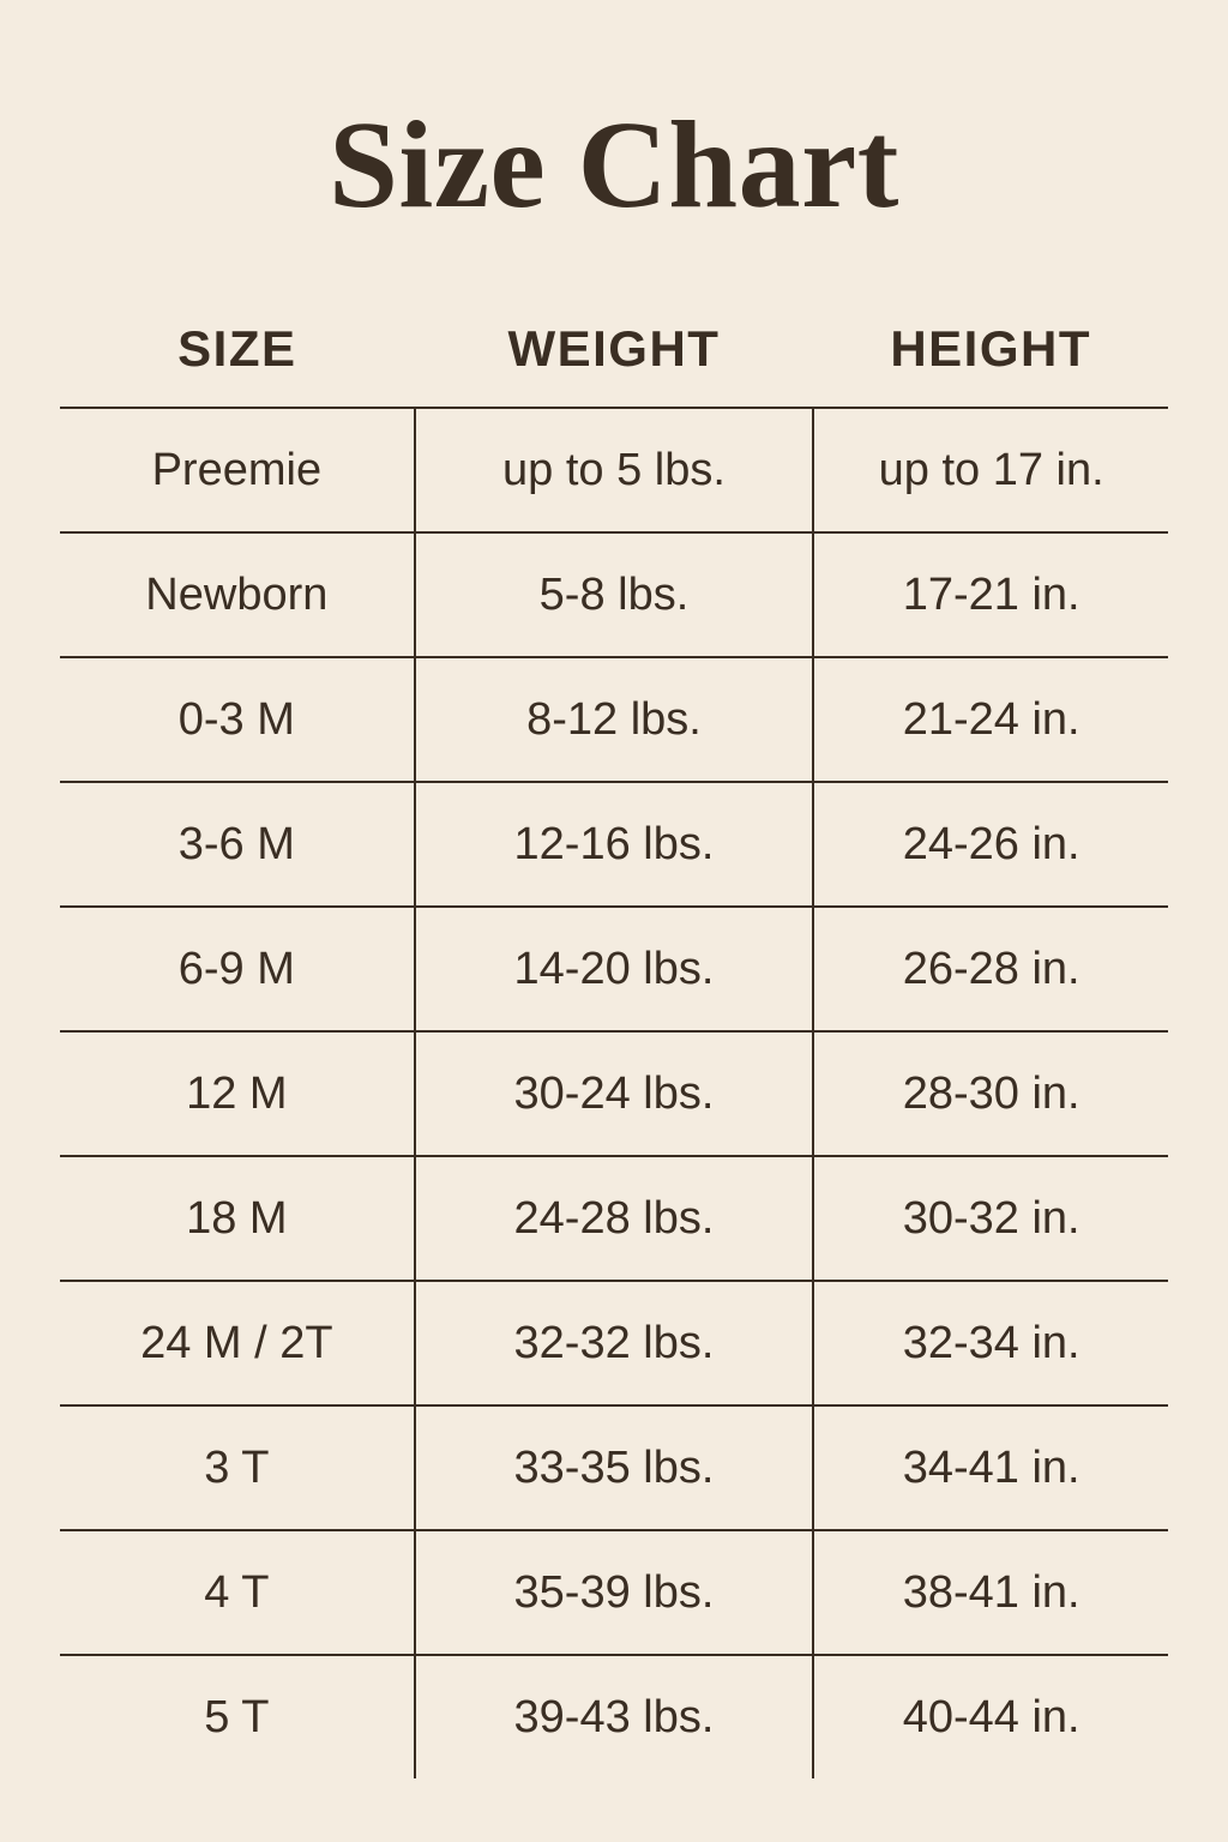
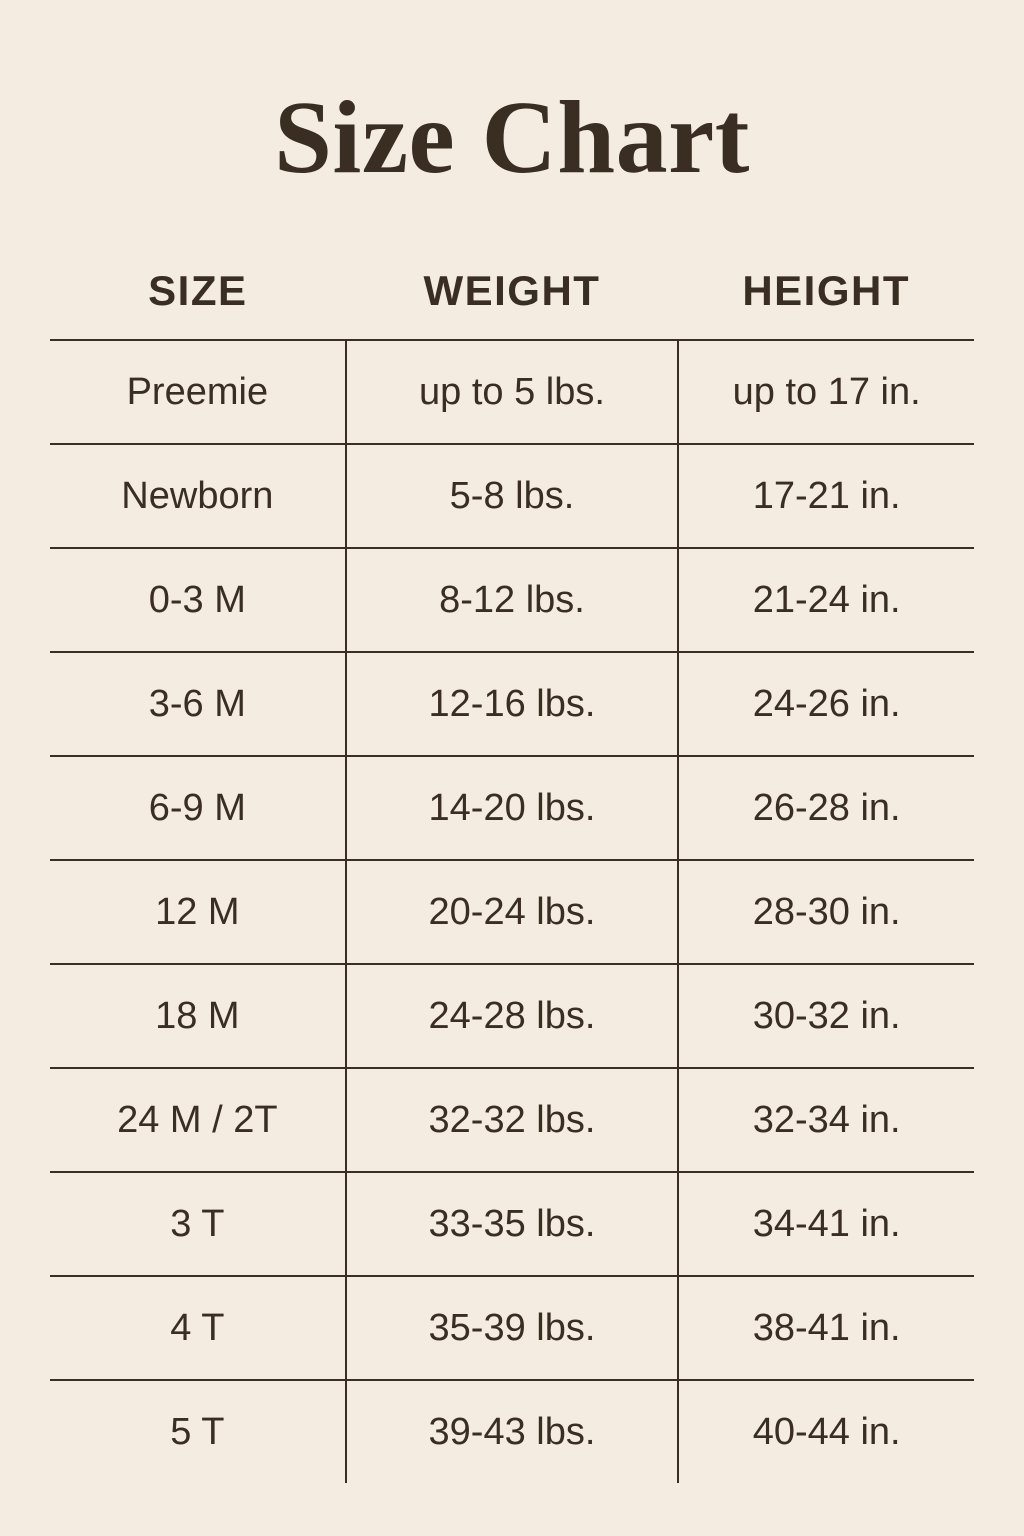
  Size Chart
  SIZE	WEIGHT	HEIGHT
  Preemie	up to 5 lbs.	up to 17 in.
  Newborn	5-8 lbs.	17-21 in.
  0-3 M	8-12 lbs.	21-24 in.
  3-6 M	12-16 lbs.	24-26 in.
  6-9 M	14-20 lbs.	26-28 in.
- 12 M	30-24 lbs.	28-30 in.
+ 12 M	20-24 lbs.	28-30 in.
  18 M	24-28 lbs.	30-32 in.
  24 M / 2T	32-32 lbs.	32-34 in.
  3 T	33-35 lbs.	34-41 in.
  4 T	35-39 lbs.	38-41 in.
  5 T	39-43 lbs.	40-44 in.
